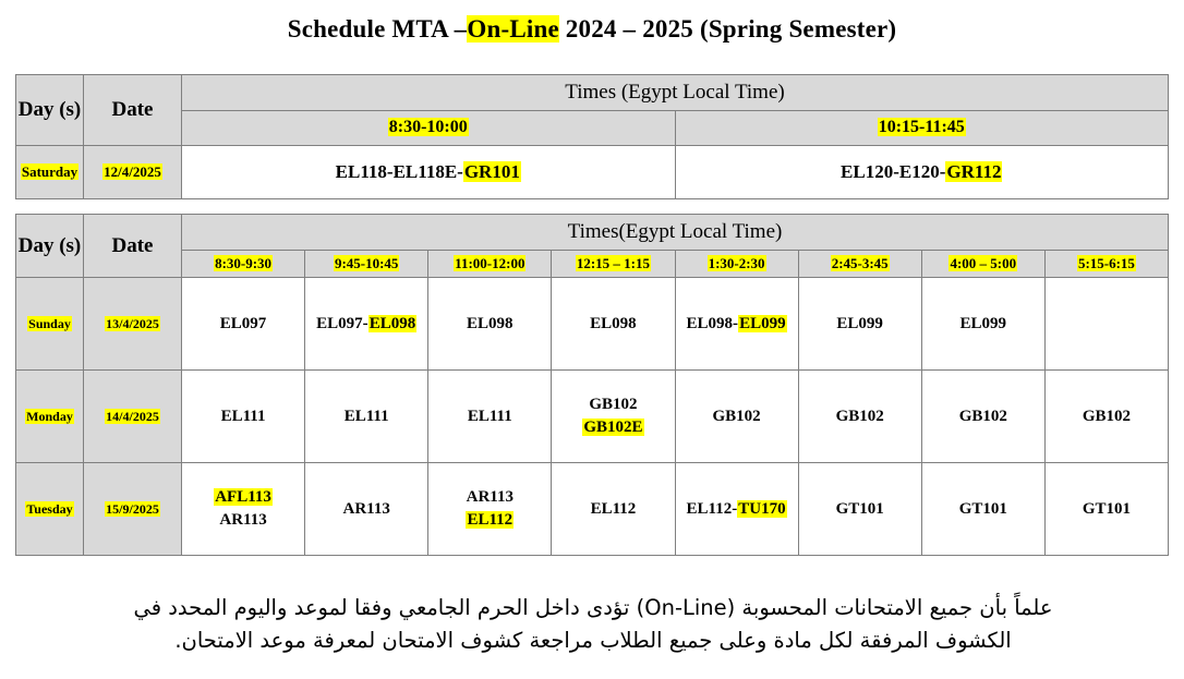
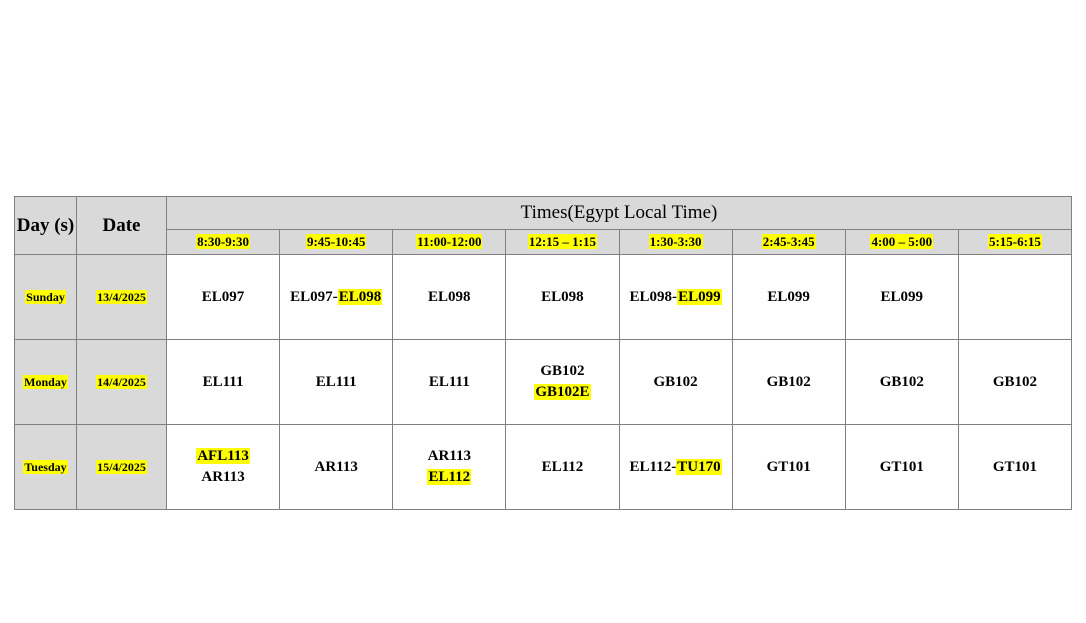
- Schedule MTA –On-Line 2024 – 2025 (Spring Semester)
- Day (s)	Date	Times (Egypt Local Time)
- 8:30-10:00	10:15-11:45
- Saturday	12/4/2025	EL118-EL118E-GR101	EL120-E120-GR112
  Day (s)	Date	Times(Egypt Local Time)
- 8:30-9:30	9:45-10:45	11:00-12:00	12:15 – 1:15	1:30-2:30	2:45-3:45	4:00 – 5:00	5:15-6:15
+ 8:30-9:30	9:45-10:45	11:00-12:00	12:15 – 1:15	1:30-3:30	2:45-3:45	4:00 – 5:00	5:15-6:15
  Sunday	13/4/2025	EL097	EL097-EL098	EL098	EL098	EL098-EL099	EL099	EL099
  Monday	14/4/2025	EL111	EL111	EL111	GB102GB102E	GB102	GB102	GB102	GB102
- Tuesday	15/9/2025	AFL113AR113	AR113	AR113EL112	EL112	EL112-TU170	GT101	GT101	GT101
+ Tuesday	15/4/2025	AFL113AR113	AR113	AR113EL112	EL112	EL112-TU170	GT101	GT101	GT101
- علماً بأن جميع الامتحانات المحسوبة (On-Line) تؤدى داخل الحرم الجامعي وفقا لموعد واليوم المحدد في الكشوف المرفقة لكل مادة وعلى جميع الطلاب مراجعة كشوف الامتحان لمعرفة موعد الامتحان.
